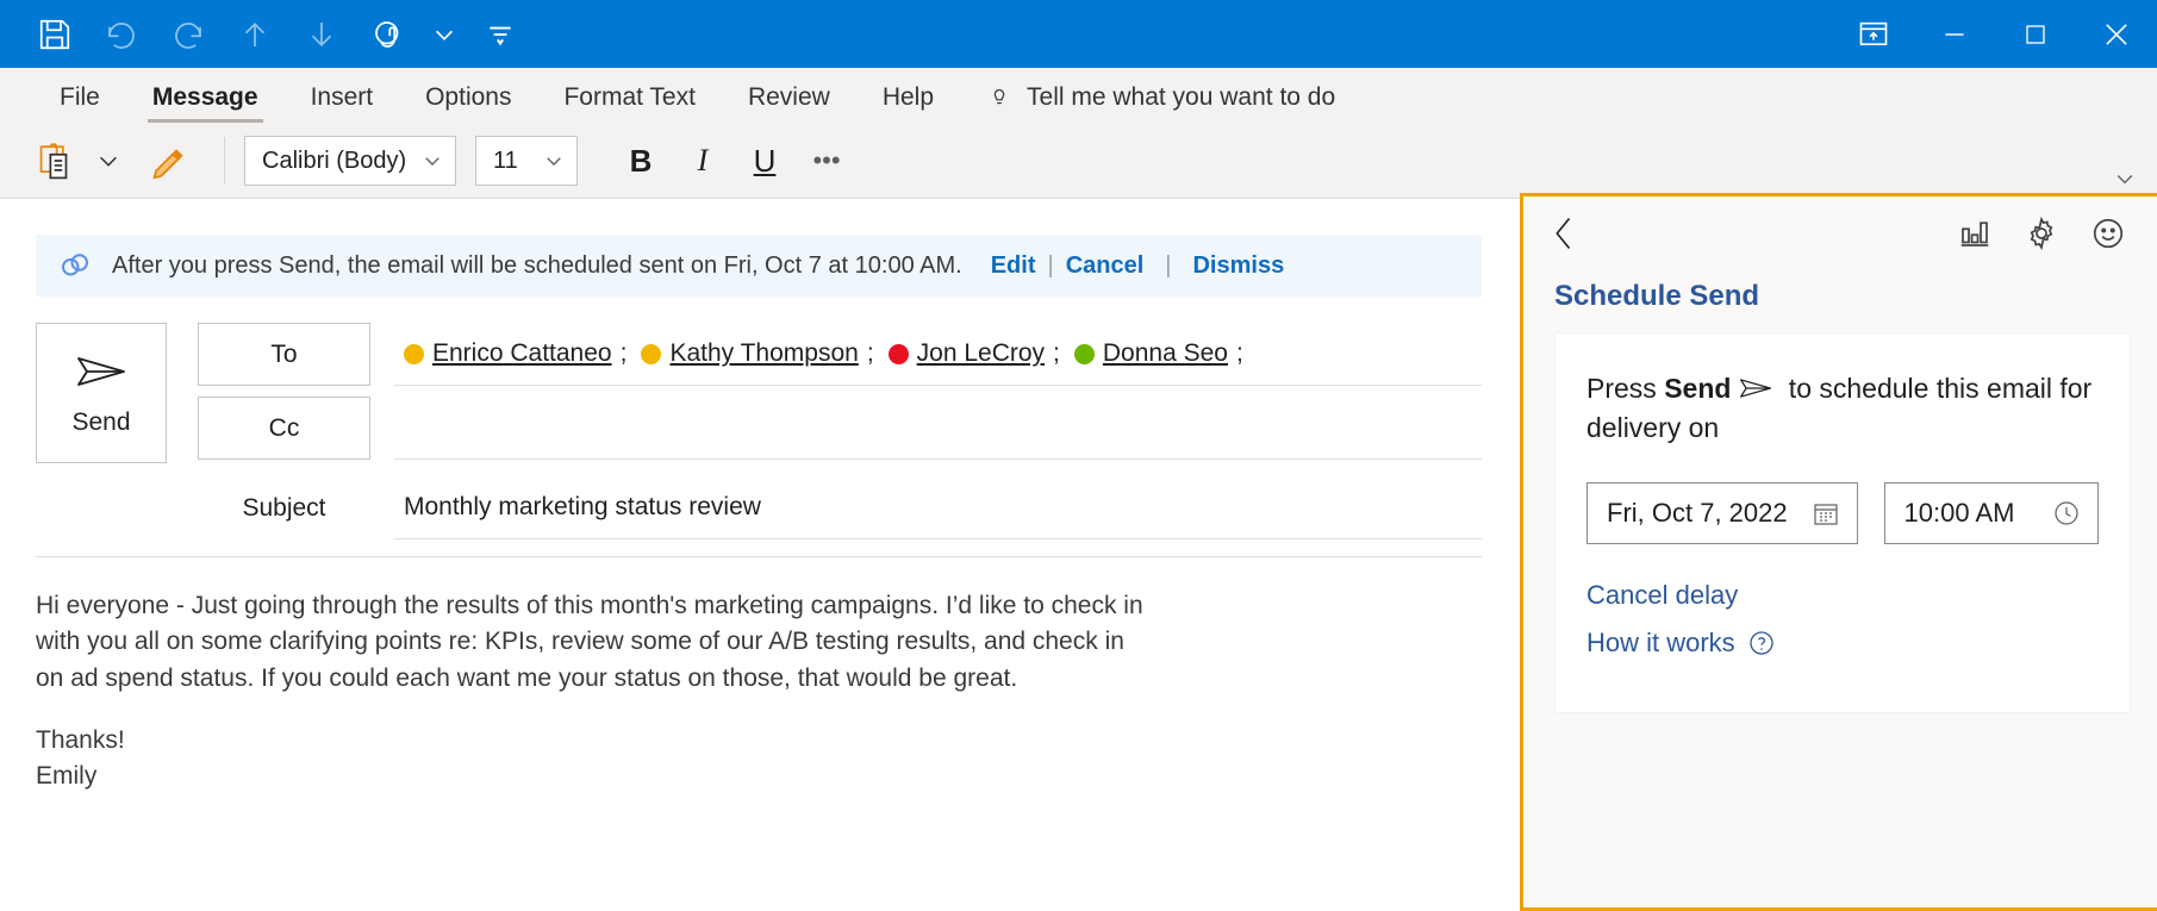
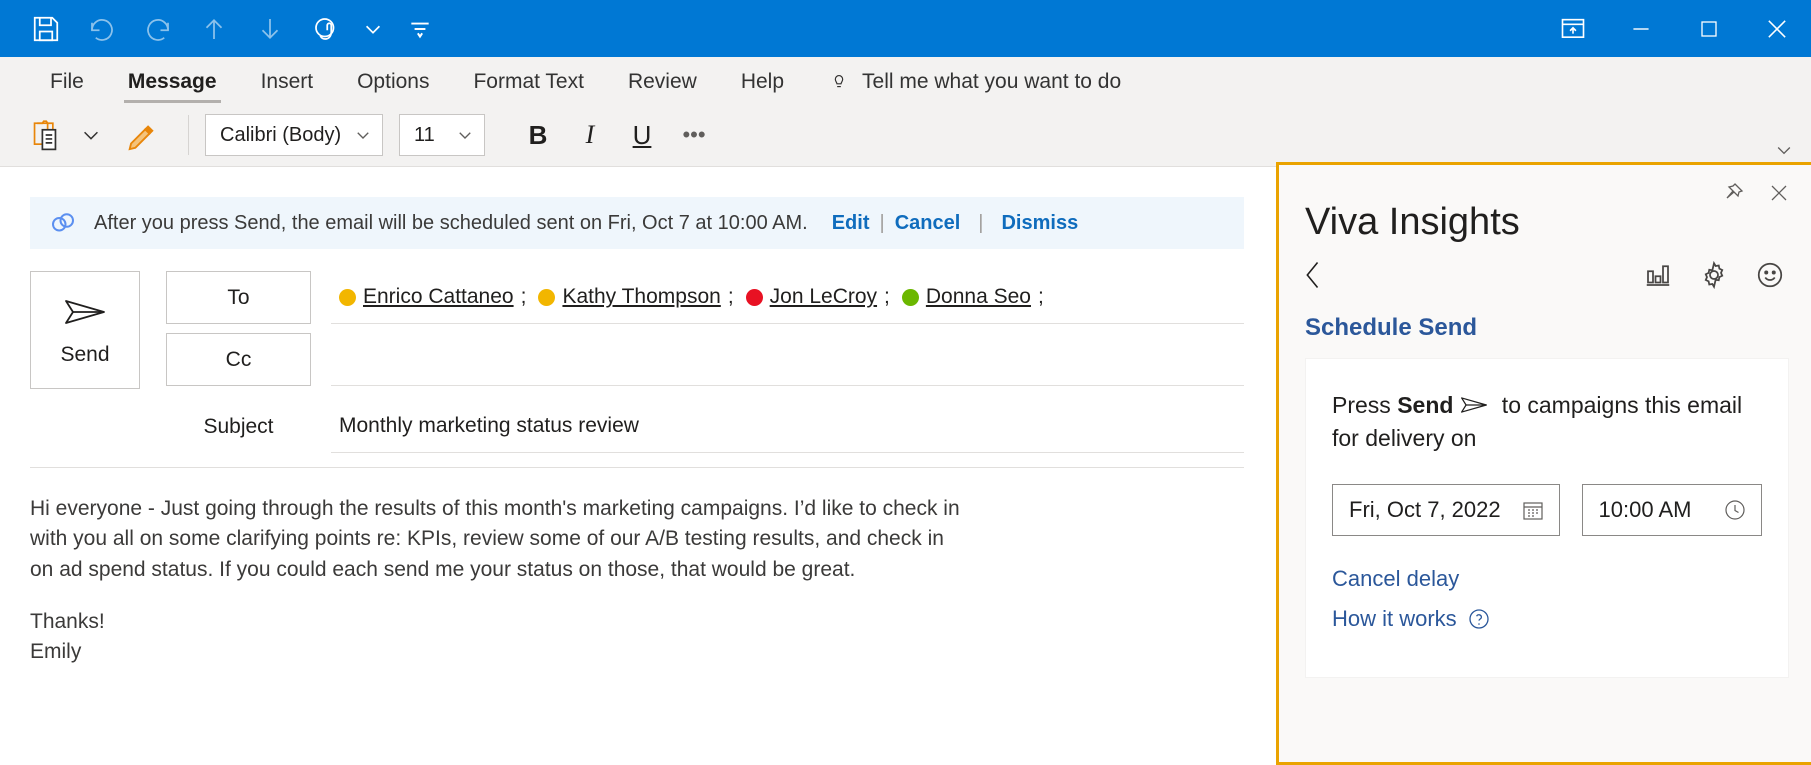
  File
  Message
  Insert
  Options
  Format Text
  Review
  Help
  Tell me what you want to do
  Calibri (Body)
  11
  B
  I
  U
  •••
  After you press Send, the email will be scheduled sent on Fri, Oct 7 at 10:00 AM.
  Edit
  |
  Cancel
  |
  Dismiss
  Send
  To
  Enrico Cattaneo
  ;
  Kathy Thompson
  ;
  Jon LeCroy
  ;
  Donna Seo
  ;
  Cc
  Subject
  Monthly marketing status review
- Hi everyone - Just going through the results of this month's marketing campaigns. I’d like to check in with you all on some clarifying points re: KPIs, review some of our A/B testing results, and check in on ad spend status. If you could each want me your status on those, that would be great.
+ Hi everyone - Just going through the results of this month's marketing campaigns. I’d like to check in with you all on some clarifying points re: KPIs, review some of our A/B testing results, and check in on ad spend status. If you could each send me your status on those, that would be great.
  Thanks!
  Emily
+ Viva Insights
  Schedule Send
- Press Send to schedule this email for delivery on
+ Press Send to campaigns this email for delivery on
  Fri, Oct 7, 2022
  10:00 AM
  Cancel delay
  How it works
